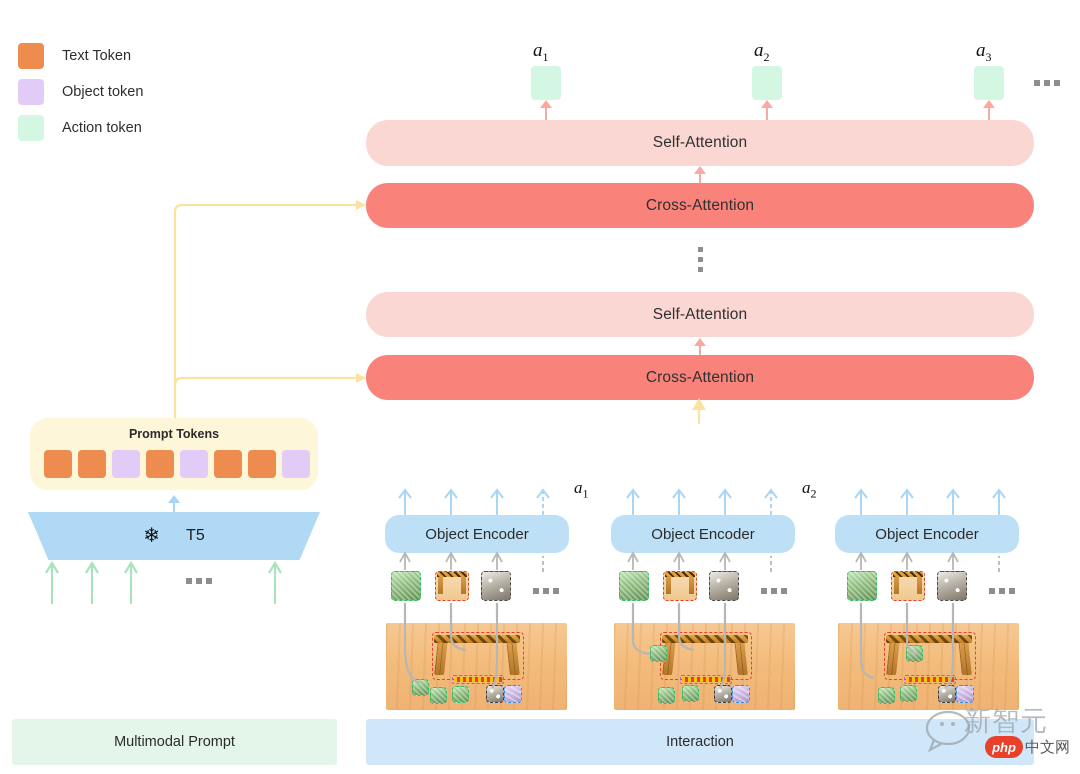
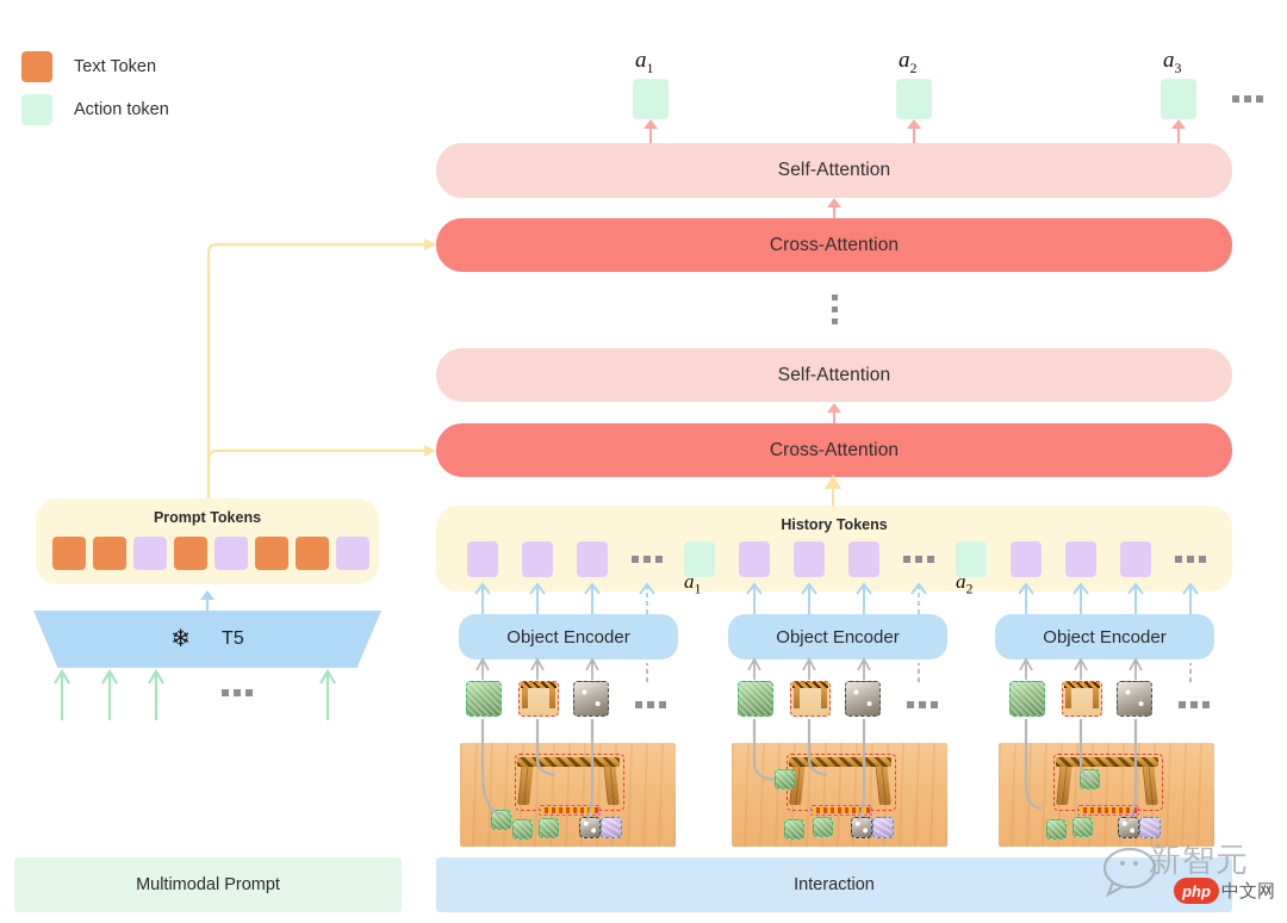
  Text Token
- Object token
  Action token
  a1
  a2
  a3
  Self-Attention
  Cross-Attention
  Self-Attention
  Cross-Attention
  Prompt Tokens
+ History Tokens
  a1
  a2
  ❄
  T5
  Object Encoder
  Object Encoder
  Object Encoder
  Multimodal Prompt
  Interaction
  新智元
  php
  中文网
